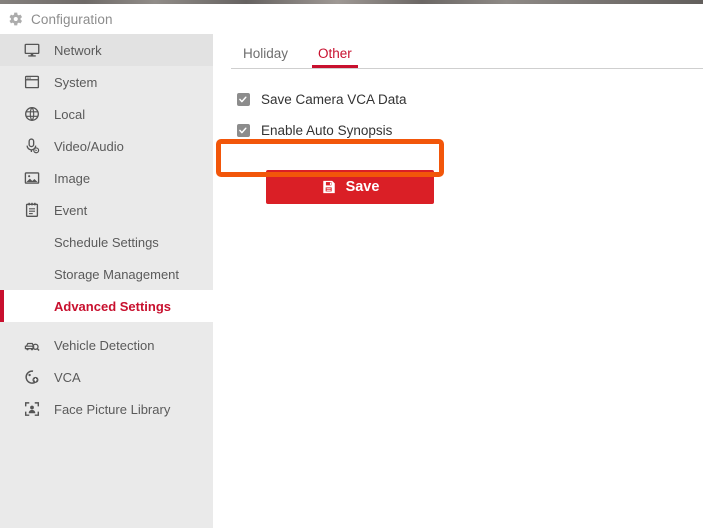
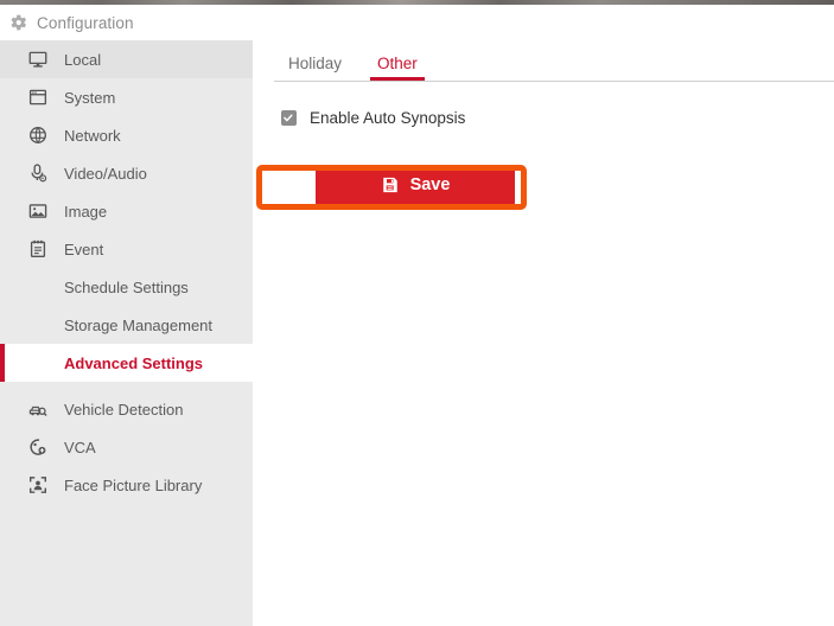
  Configuration
- Network
+ Local
  System
- Local
+ Network
  Video/Audio
  Image
  Event
  Schedule Settings
  Storage Management
  Advanced Settings
  Vehicle Detection
  VCA
  Face Picture Library
  Holiday
  Other
- Save Camera VCA Data
  Enable Auto Synopsis
  Save
